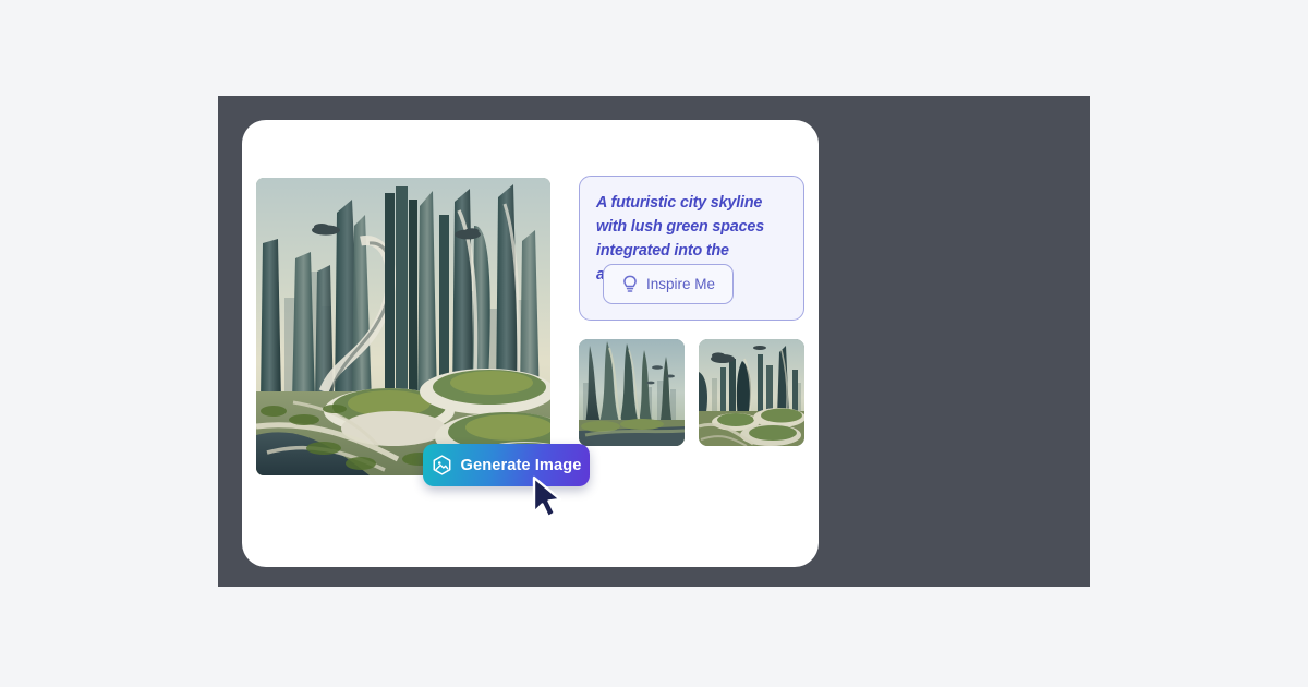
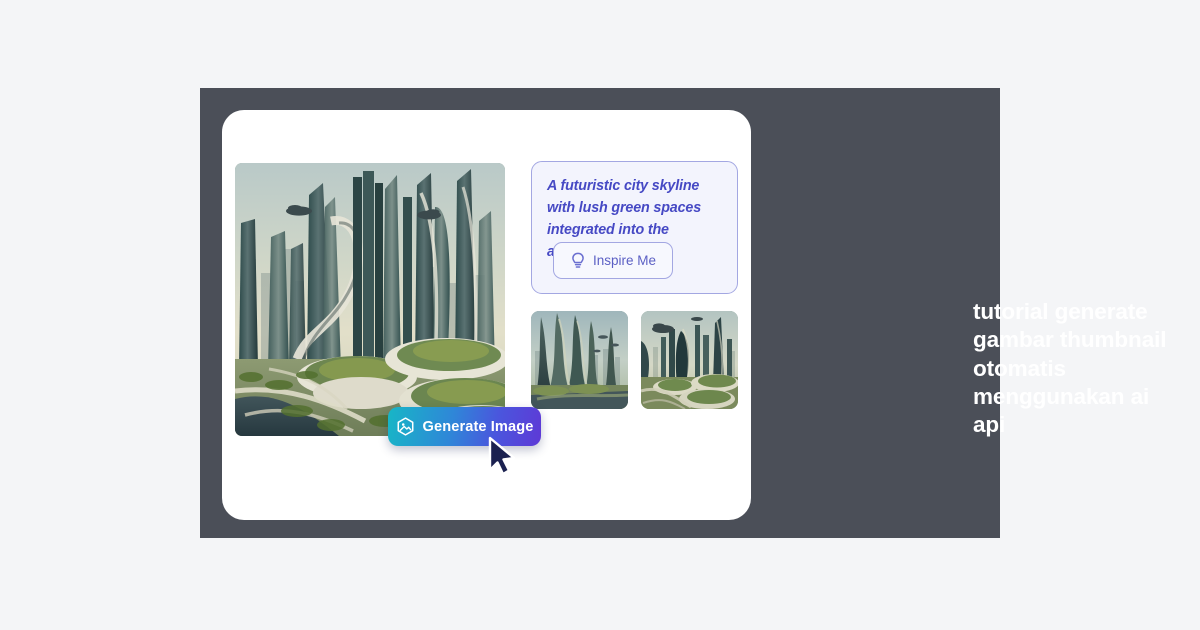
  A futuristic city skyline with lush green spaces integrated into the a
  Inspire Me
  Generate Image
+ tutorial generate gambar thumbnail otomatis menggunakan ai api
